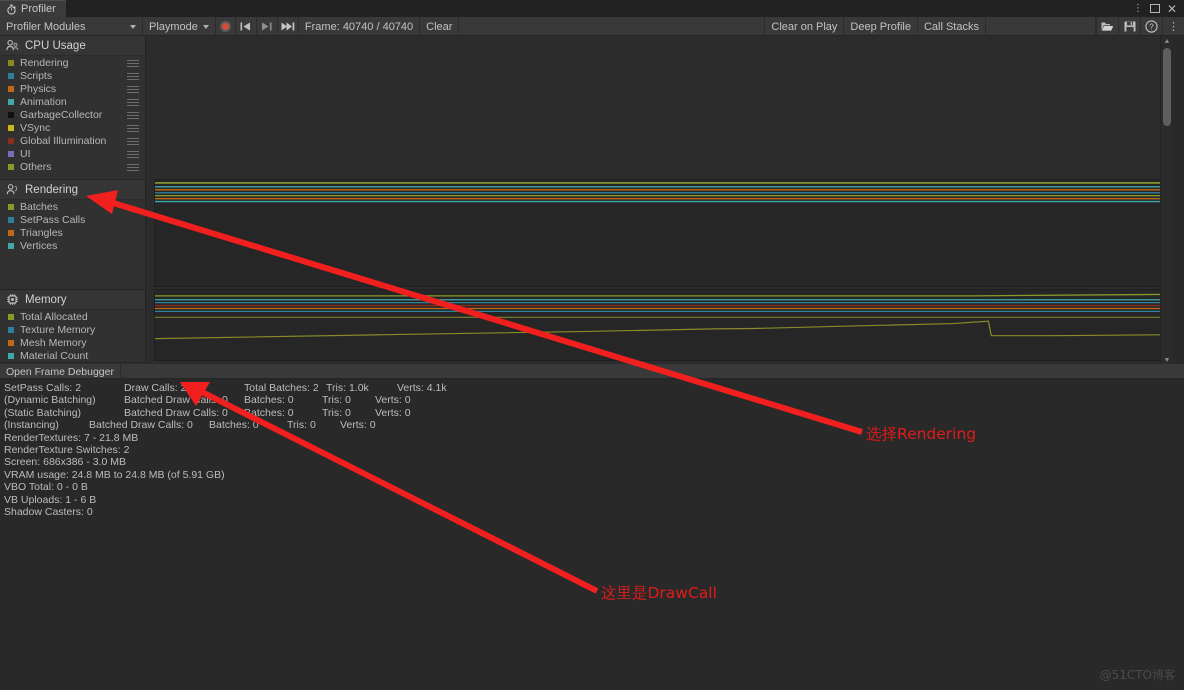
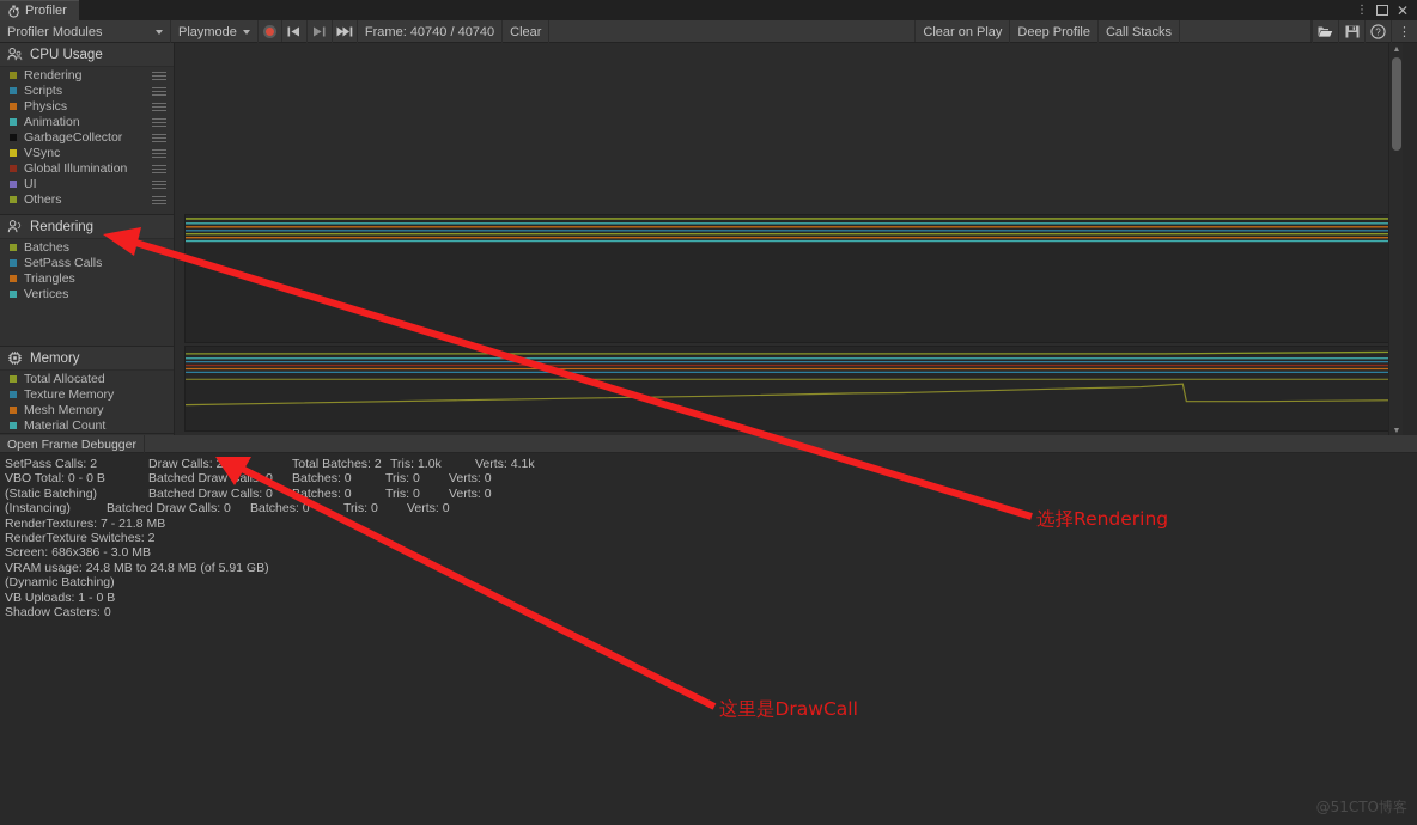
  Profiler
  ⋮
  ✕
  Profiler Modules
  Playmode
  Frame: 40740 / 40740
  Clear
  Clear on Play
  Deep Profile
  Call Stacks
  ?
  ⋮
  CPU Usage
  Rendering
  Scripts
  Physics
  Animation
  GarbageCollector
  VSync
  Global Illumination
  UI
  Others
  Rendering
  Batches
  SetPass Calls
  Triangles
  Vertices
  Memory
  Total Allocated
  Texture Memory
  Mesh Memory
  Material Count
  Open Frame Debugger
  SetPass Calls: 2
  Draw Calls: 2
  Total Batches: 2
  Tris: 1.0k
  Verts: 4.1k
- (Dynamic Batching)
+ VBO Total: 0 - 0 B
  Batched Drawall
  Batches: 0
  Tris: 0
  Verts: 0
  (Static Batching)
  Batched Draw Calls: 0
  atches: 0
  Tris: 0
  Verts: 0
  (Instancing)
  Batched Draw Calls: 0
  Batches: 0
  Tris: 0
  Verts: 0
  RenderTextures: 7 - 21.8 MB
  RenderTexture Switches: 2
  Screen: 686x386 - 3.0 MB
  VRAM usage: 24.8 MB to 24.8 MB (of 5.91 GB)
- VBO Total: 0 - 0 B
+ (Dynamic Batching)
- VB Uploads: 1 - 6 B
+ VB Uploads: 1 - 0 B
  Shadow Casters: 0
  选择Rendering
  这里是DrawCall
  @51CTO博客
